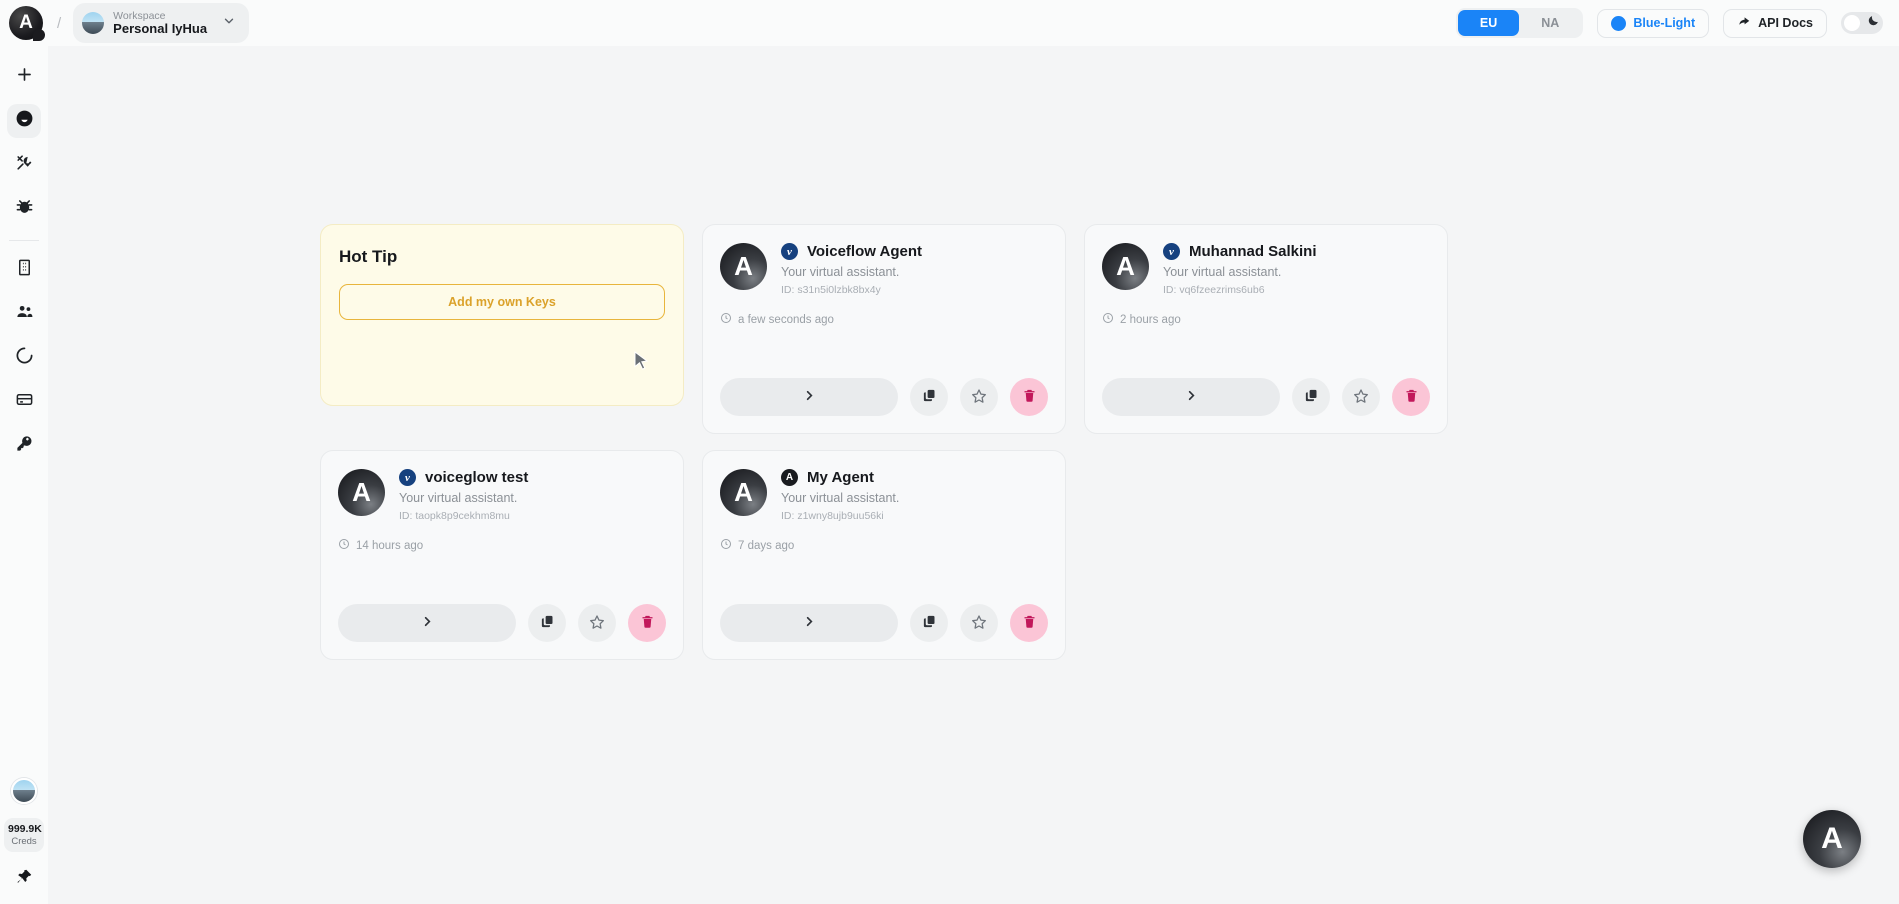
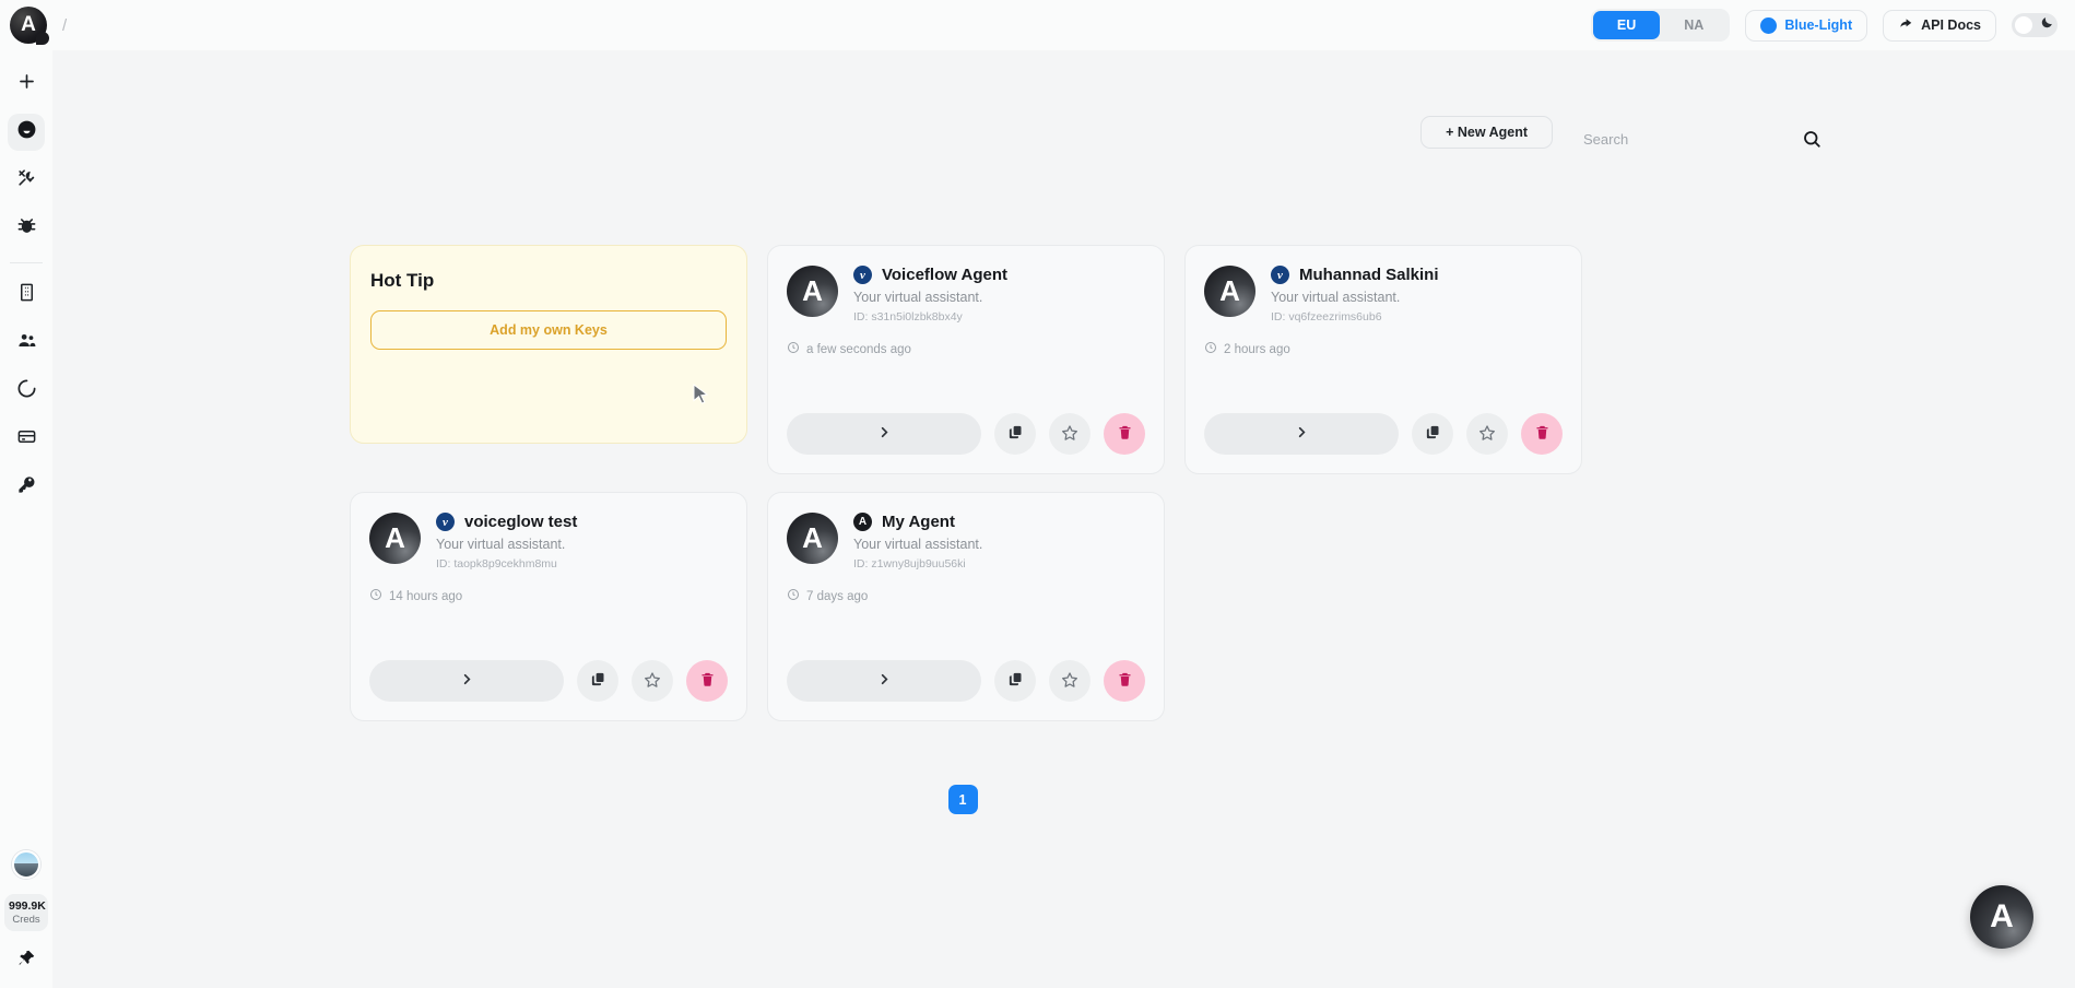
  A
  /
- Workspace
- Personal IyHua
  EU
  NA
  Blue-Light
  API Docs
  999.9K
  Creds
+ + New Agent
+ Search
  Hot Tip
  Add my own Keys
  A
  v
  Voiceflow Agent
  Your virtual assistant.
  ID: s31n5i0lzbk8bx4y
  a few seconds ago
  A
  v
  Muhannad Salkini
  Your virtual assistant.
  ID: vq6fzeezrims6ub6
  2 hours ago
  A
  v
  voiceglow test
  Your virtual assistant.
  ID: taopk8p9cekhm8mu
  14 hours ago
  A
  A
  My Agent
  Your virtual assistant.
  ID: z1wny8ujb9uu56ki
  7 days ago
+ 1
  A
